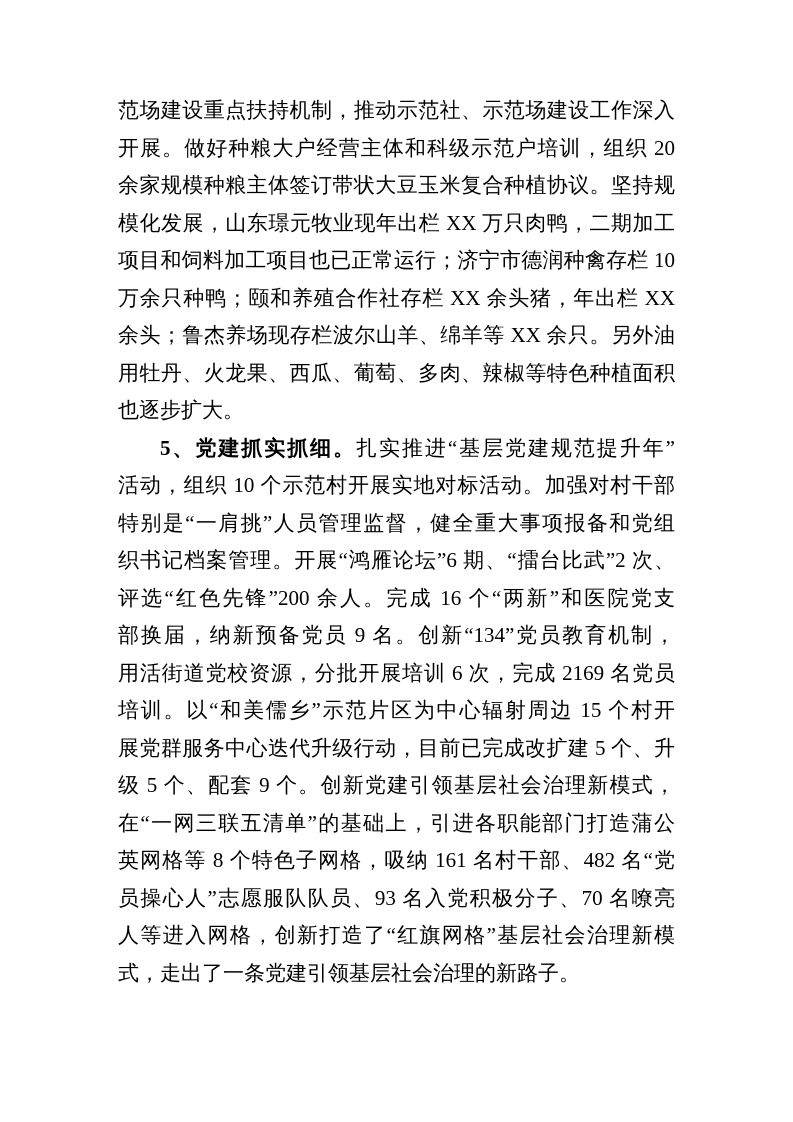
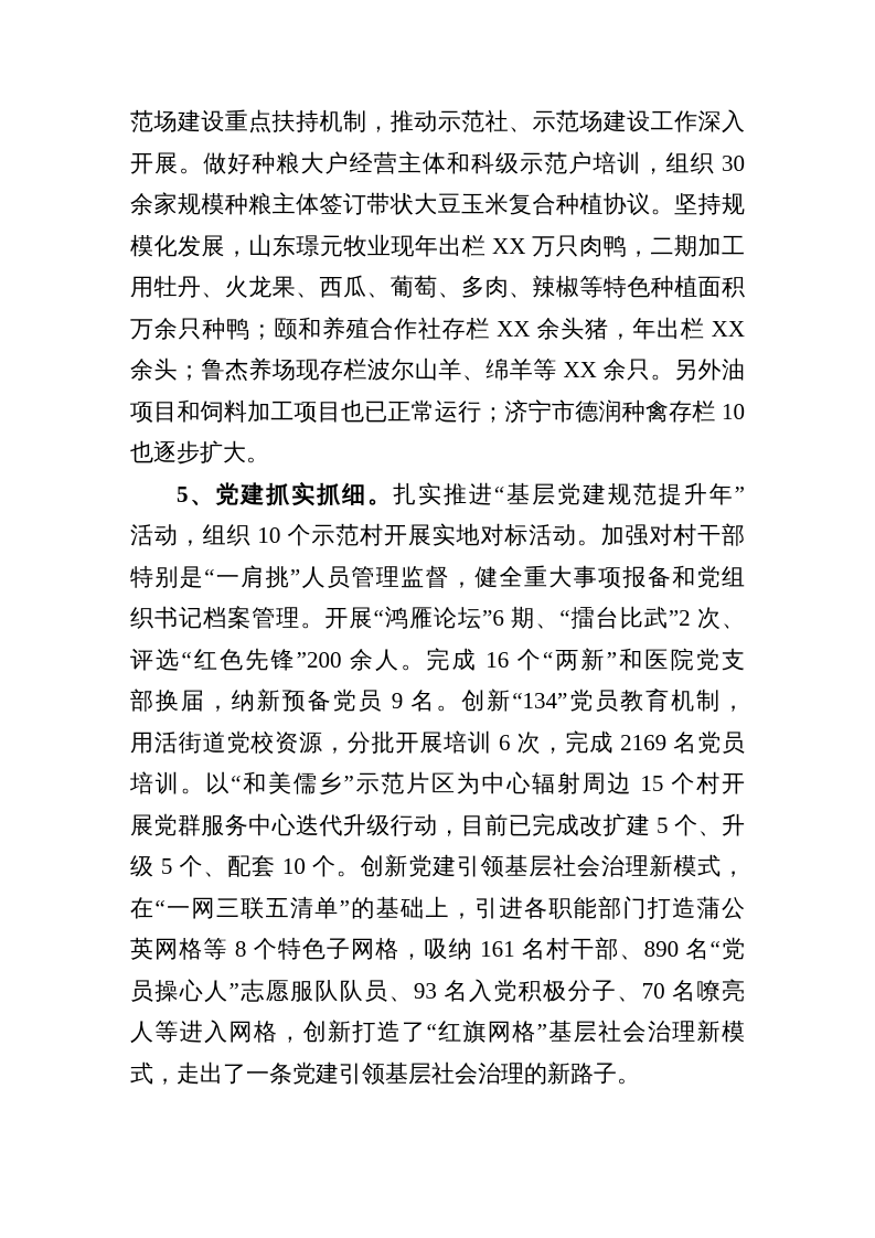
  范场建设重点扶持机制，推动示范社、示范场建设工作深入
- 开展。做好种粮大户经营主体和科级示范户培训，组织 20
+ 开展。做好种粮大户经营主体和科级示范户培训，组织 30
  余家规模种粮主体签订带状大豆玉米复合种植协议。坚持规
  模化发展，山东璟元牧业现年出栏 XX 万只肉鸭，二期加工
- 项目和饲料加工项目也已正常运行；济宁市德润种禽存栏 10
+ 用牡丹、火龙果、西瓜、葡萄、多肉、辣椒等特色种植面积
  万余只种鸭；颐和养殖合作社存栏 XX 余头猪，年出栏 XX
  余头；鲁杰养场现存栏波尔山羊、绵羊等 XX 余只。另外油
- 用牡丹、火龙果、西瓜、葡萄、多肉、辣椒等特色种植面积
+ 项目和饲料加工项目也已正常运行；济宁市德润种禽存栏 10
  也逐步扩大。
  5、党建抓实抓细。扎实推进“基层党建规范提升年”
  活动，组织 10 个示范村开展实地对标活动。加强对村干部
  特别是“一肩挑”人员管理监督，健全重大事项报备和党组
  织书记档案管理。开展“鸿雁论坛”6 期、“擂台比武”2 次、
  评选“红色先锋”200 余人。完成 16 个“两新”和医院党支
  部换届，纳新预备党员 9 名。创新“134”党员教育机制，
  用活街道党校资源，分批开展培训 6 次，完成 2169 名党员
  培训。以“和美儒乡”示范片区为中心辐射周边 15 个村开
  展党群服务中心迭代升级行动，目前已完成改扩建 5 个、升
- 级 5 个、配套 9 个。创新党建引领基层社会治理新模式，
+ 级 5 个、配套 10 个。创新党建引领基层社会治理新模式，
  在“一网三联五清单”的基础上，引进各职能部门打造蒲公
- 英网格等 8 个特色子网格，吸纳 161 名村干部、482 名“党
+ 英网格等 8 个特色子网格，吸纳 161 名村干部、890 名“党
  员操心人”志愿服队队员、93 名入党积极分子、70 名嘹亮
  人等进入网格，创新打造了“红旗网格”基层社会治理新模
  式，走出了一条党建引领基层社会治理的新路子。
